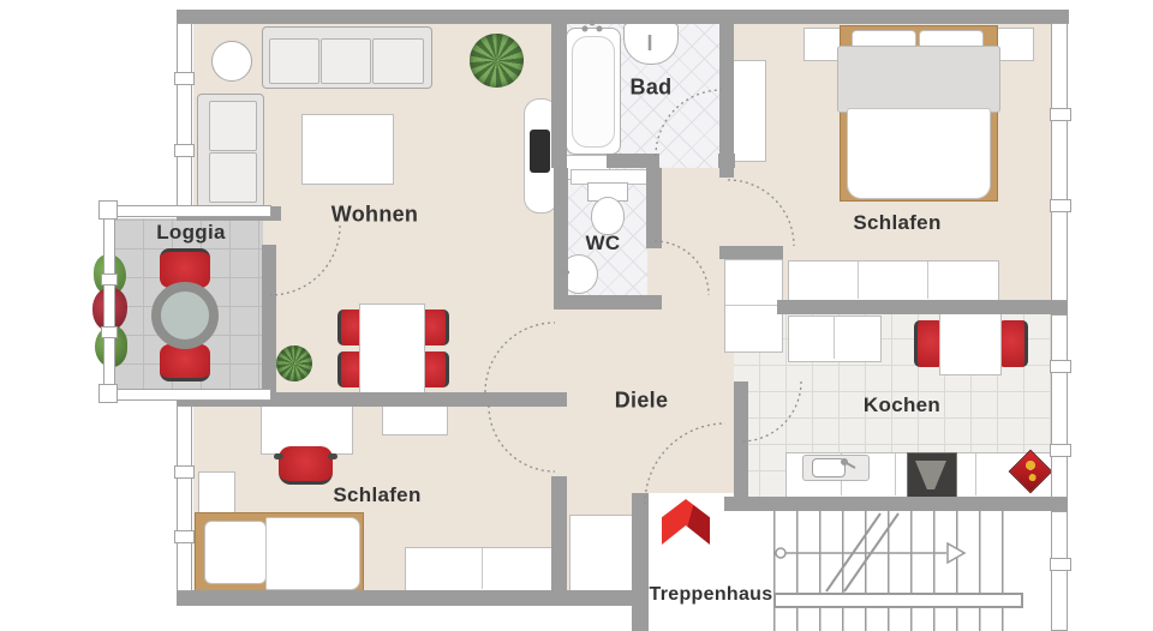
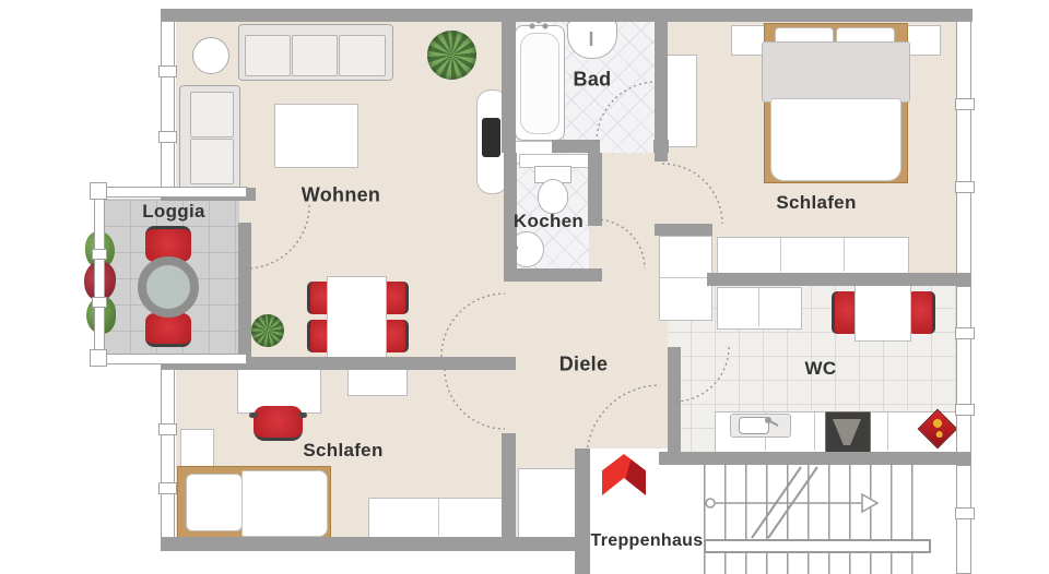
  Loggia
  Wohnen
  Bad
- WC
+ Kochen
  Schlafen
  Diele
- Kochen
+ WC
  Schlafen
  Treppenhaus
